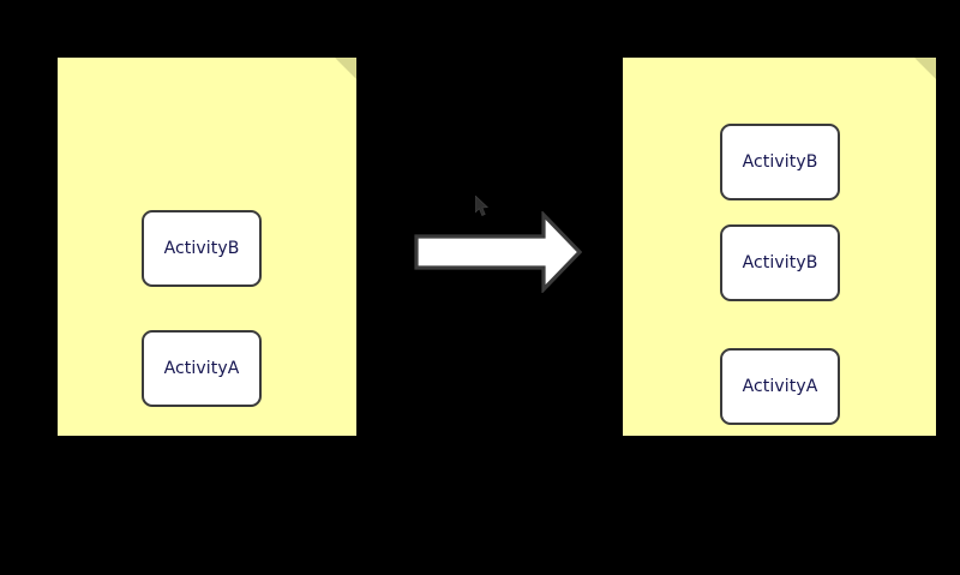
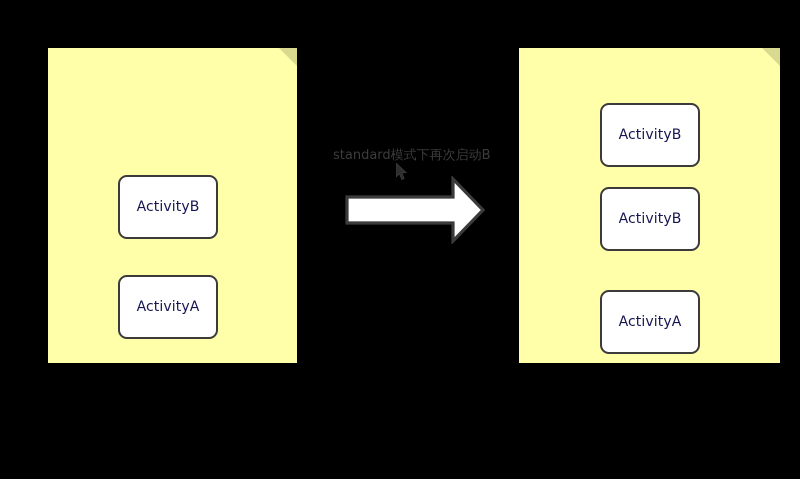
  ActivityB
  ActivityA
  ActivityB
  ActivityB
  ActivityA
+ standard模式下再次启动B
